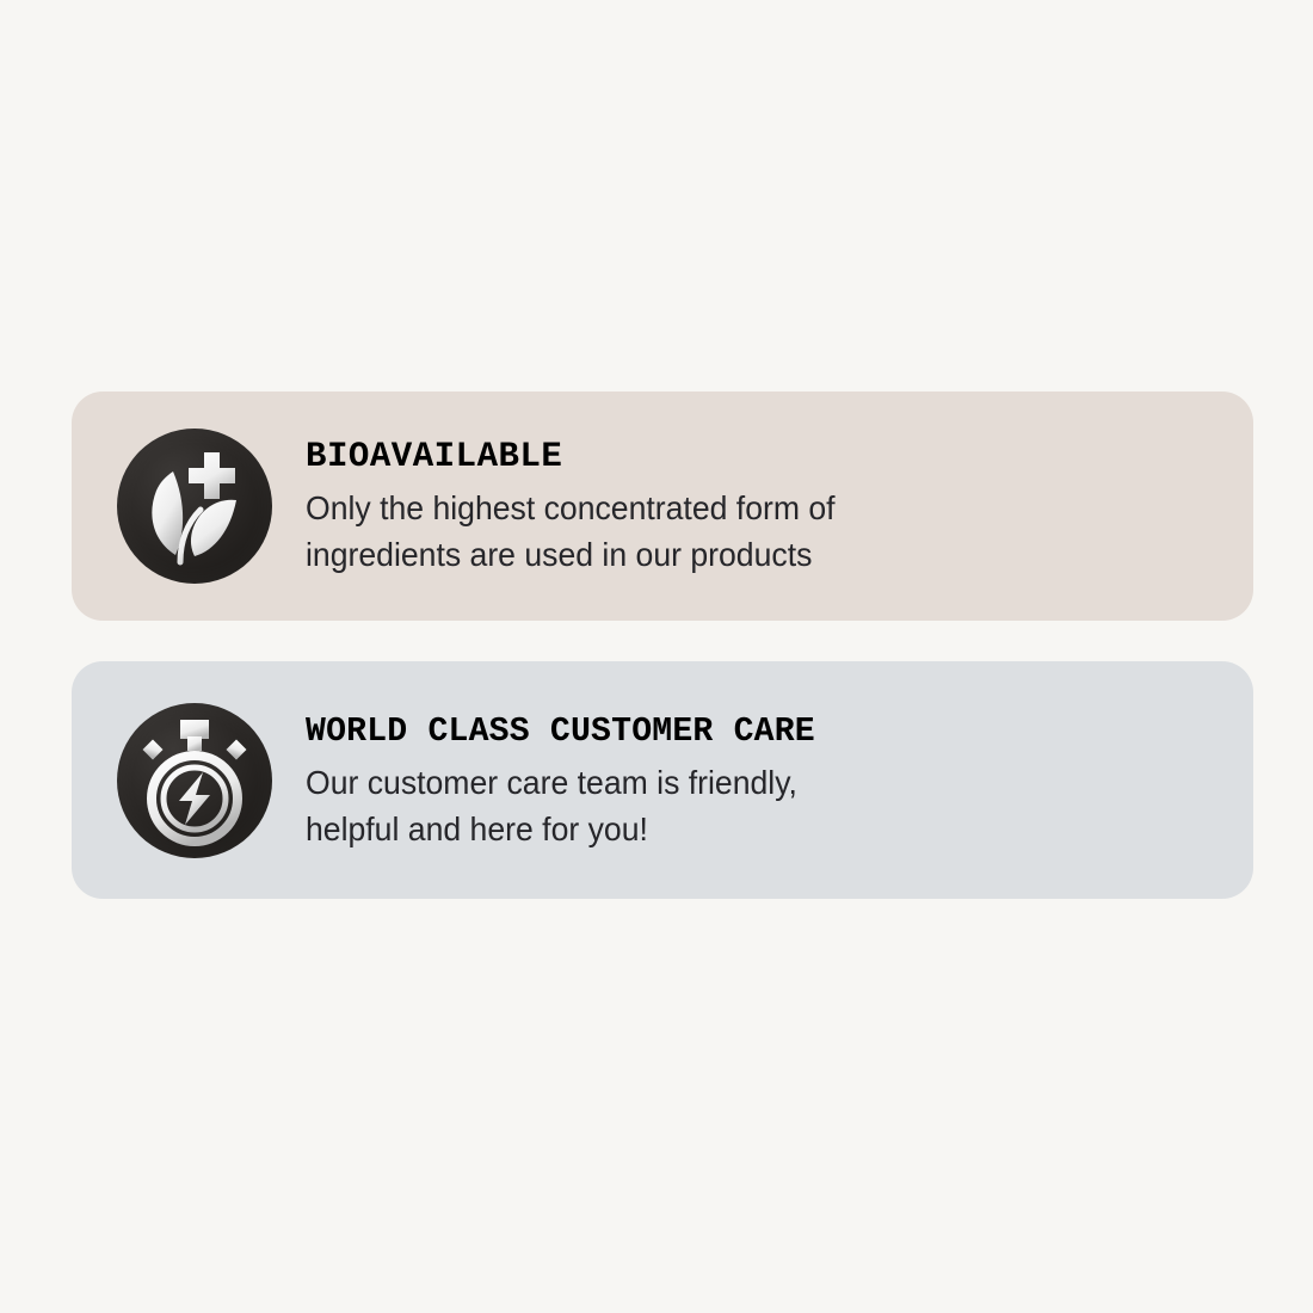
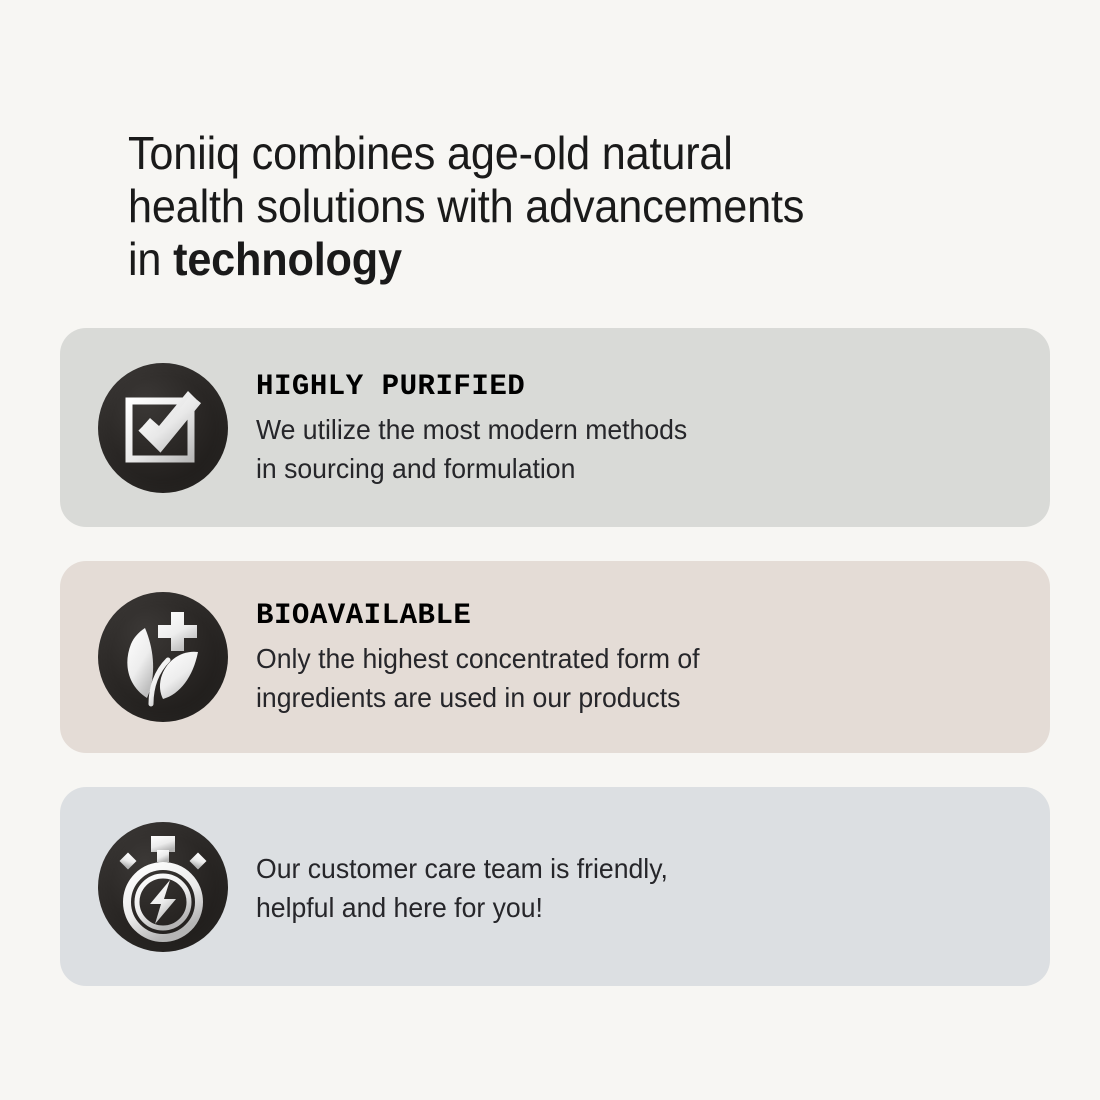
+ Toniiq combines age-old natural
+ health solutions with advancements
+ in technology
+ HIGHLY PURIFIED
+ We utilize the most modern methods
+ in sourcing and formulation
  BIOAVAILABLE
  Only the highest concentrated form of
  ingredients are used in our products
- WORLD CLASS CUSTOMER CARE
  Our customer care team is friendly,
  helpful and here for you!
